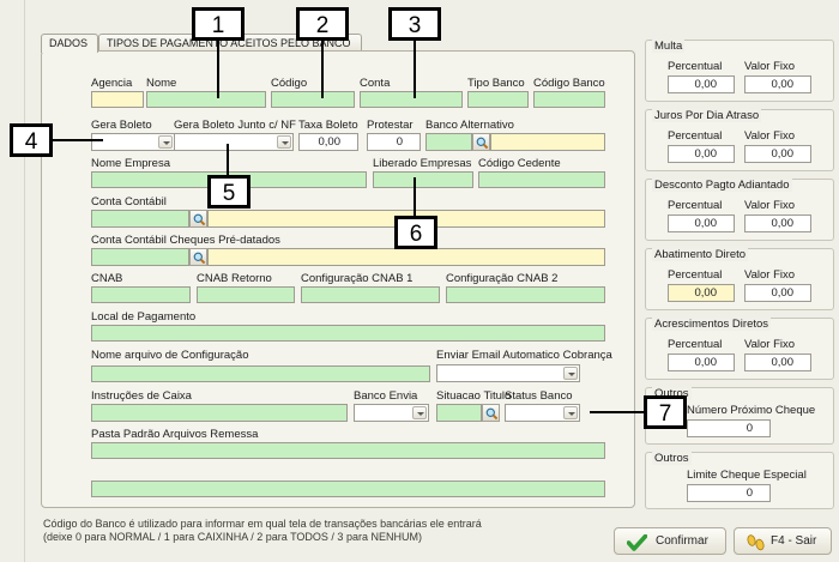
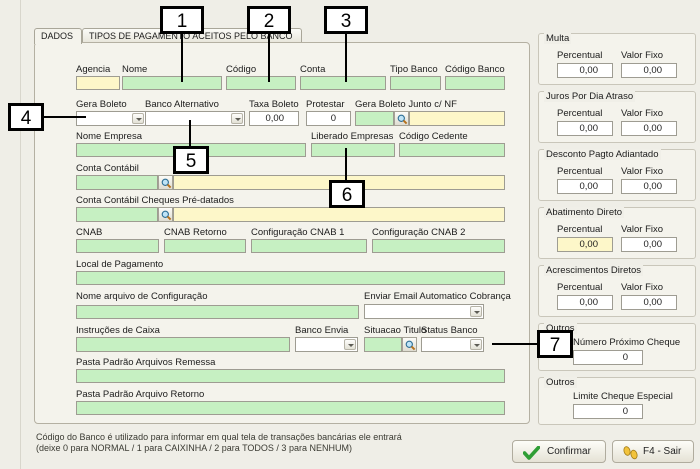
  DADOS
  TIPOS DE PAGAMENO ACEITOS PELO BNCO
  Agencia
  Nome
  Código
  Conta
  Tipo Banco
  Código Banco
  Gera Boleto
- Gera Boleto Junto c/ NF
+ Banco Alternativo
  Taxa Boleto
  Protestar
- Banco Alternativo
+ Gera Boleto Junto c/ NF
  0,00
  0
  Nome Empresa
  Liberado Empresas
  Código Cedente
  Conta Contábil
  Conta Contábil Cheques Pré-datados
  CNAB
  CNAB Retorno
  Configuração CNAB 1
  Configuração CNAB 2
  Local de Pagamento
  Nome arquivo de Configuração
  Enviar Email Automatico Cobrança
  Instruções de Caixa
  Banco Envia
  Situacao Titulo
  Status Banco
  Pasta Padrão Arquivos Remessa
+ Pasta Padrão Arquivo Retorno
  Multa
  Percentual
  Valor Fixo
  0,00
  0,00
  Juros Por Dia Atraso
  Percentual
  Valor Fixo
  0,00
  0,00
  Desconto Pagto Adiantado
  Percentual
  Valor Fixo
  0,00
  0,00
  Abatimento Direto
  Percentual
  Valor Fixo
  0,00
  0,00
  Acrescimentos Diretos
  Percentual
  Valor Fixo
  0,00
  0,00
  Outros
  Número Próximo Cheque
  0
  Outros
  Limite Cheque Especial
  0
  Código do Banco é utilizado para informar em qual tela de transações bancárias ele entrará
  (deixe 0 para NORMAL / 1 para CAIXINHA / 2 para TODOS / 3 para NENHUM)
  Confirmar
  F4 - Sair
  1
  2
  3
  4
  5
  6
  7
